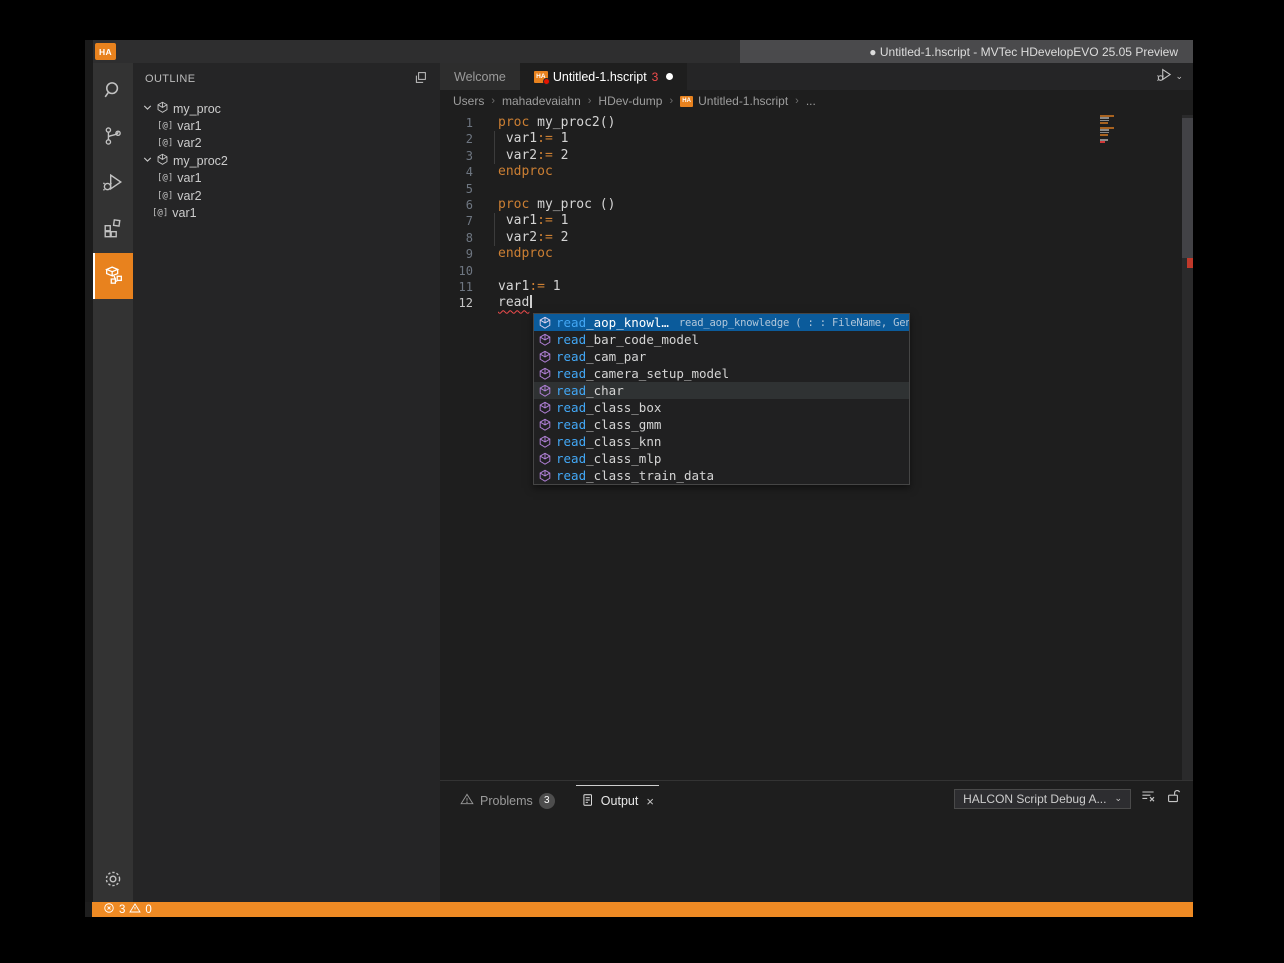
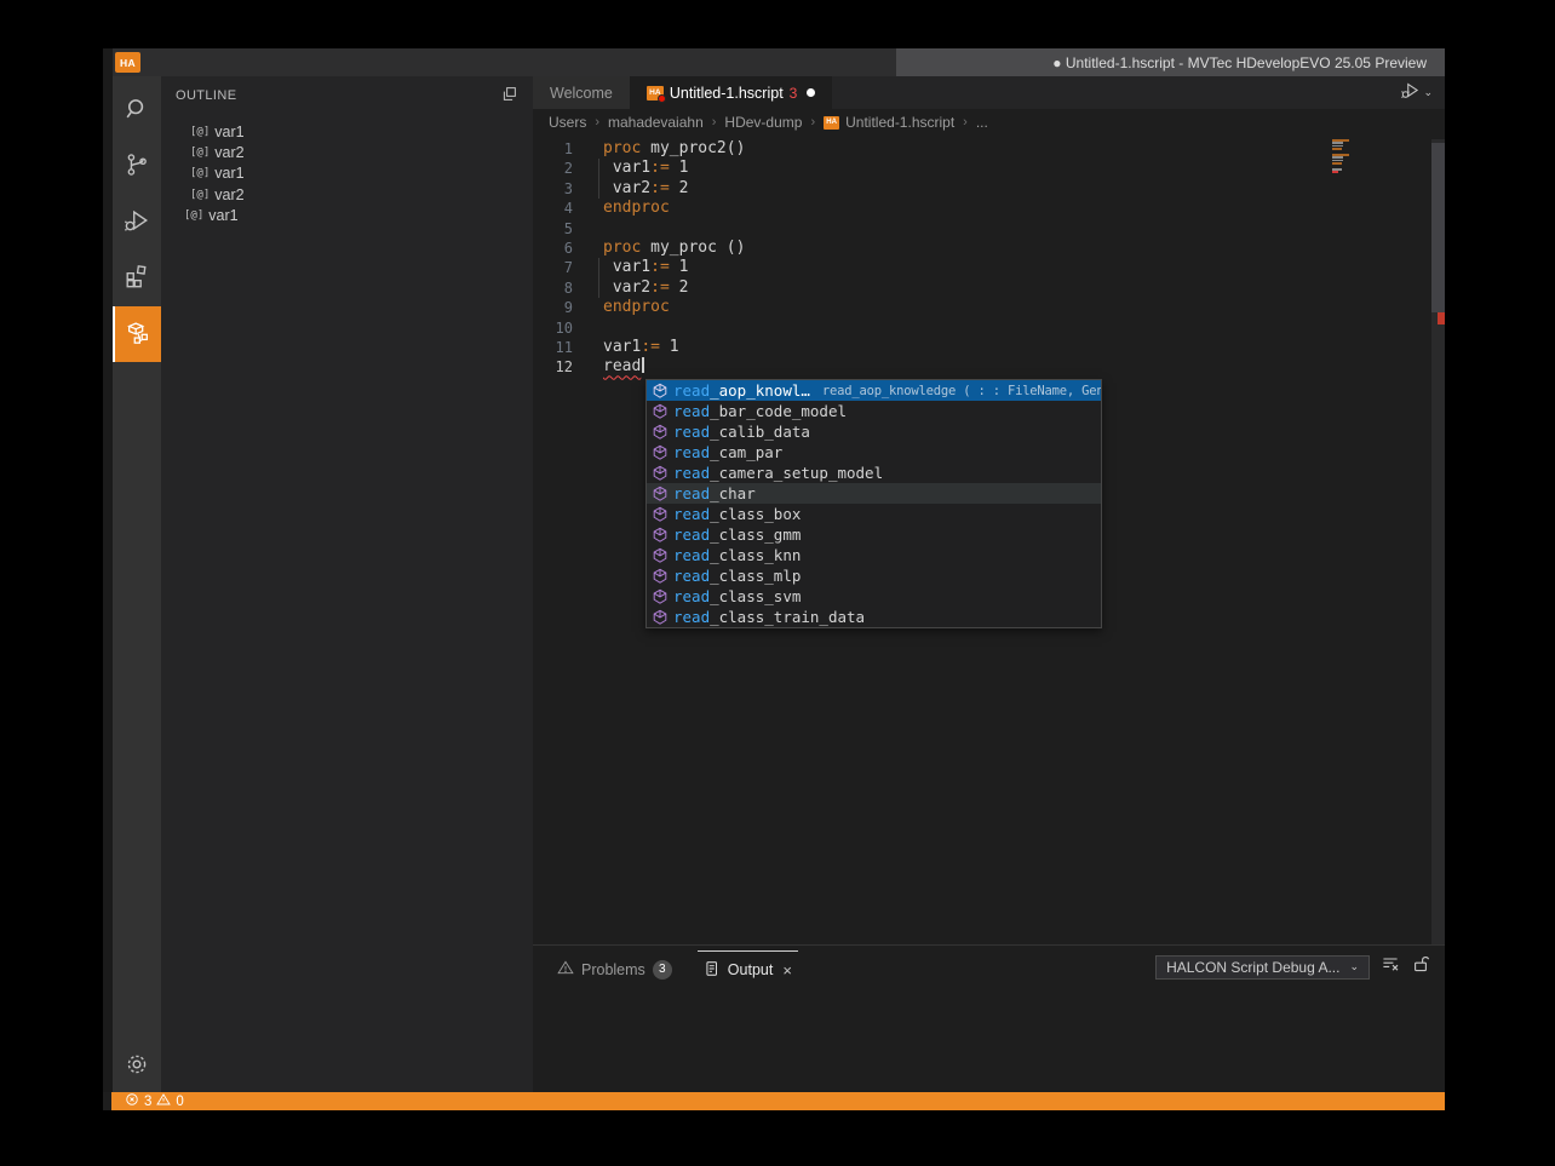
  HA
  ● Untitled-1.hscript - MVTec HDevelopEVO 25.05 Preview
  OUTLINE
- my_proc
  [@]
  var1
  [@]
  var2
- my_proc2
  [@]
  var1
  [@]
  var2
  [@]
  var1
  Welcome
  Untitled-1.hscript
  3
  ⌄
  Users
  ›
  mahadevaiahn
  ›
  HDev-dump
  ›
  Untitled-1.hscript
  ›
  ...
  1
  proc my_proc2()
  2
  var1:= 1
  3
  var2:= 2
  4
  endproc
  5
  6
  proc my_proc ()
  7
  var1:= 1
  8
  var2:= 2
  9
  endproc
  10
  11
  var1:= 1
  12
  read
  read_aop_knowl…
  read_aop_knowledge ( : : FileName, Gen
  read_bar_code_model
+ read_calib_data
  read_cam_par
  read_camera_setup_model
  read_char
  read_class_box
  read_class_gmm
  read_class_knn
  read_class_mlp
+ read_class_svm
  read_class_train_data
  Problems
  3
  Output
  ×
  HALCON Script Debug A...
  ⌄
  3
  0
